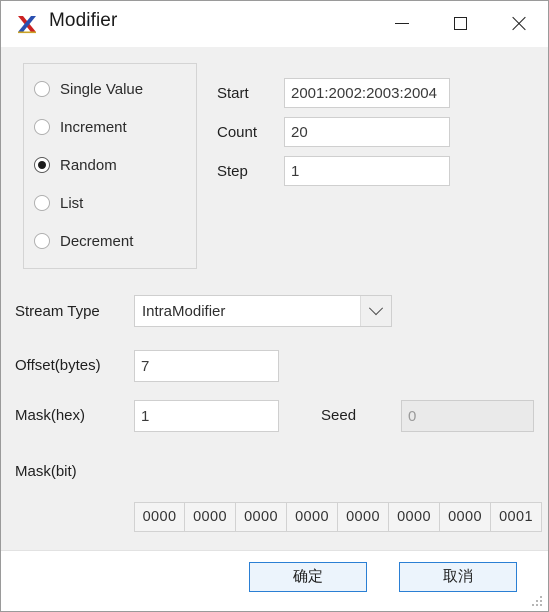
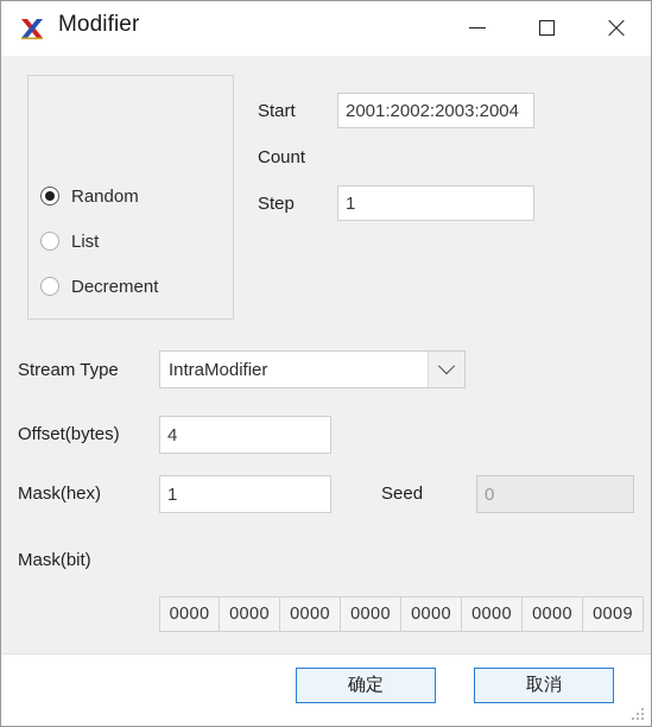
  Modifier
- Single Value
- Increment
  Random
  List
  Decrement
  Start
  2001:2002:2003:2004
  Count
- 20
  Step
  1
  Stream Type
  IntraModifier
  Offset(bytes)
- 7
+ 4
  Mask(hex)
  1
  Seed
  0
  Mask(bit)
  0000
  0000
  0000
  0000
  0000
  0000
  0000
- 0001
+ 0009
  确定
  取消
